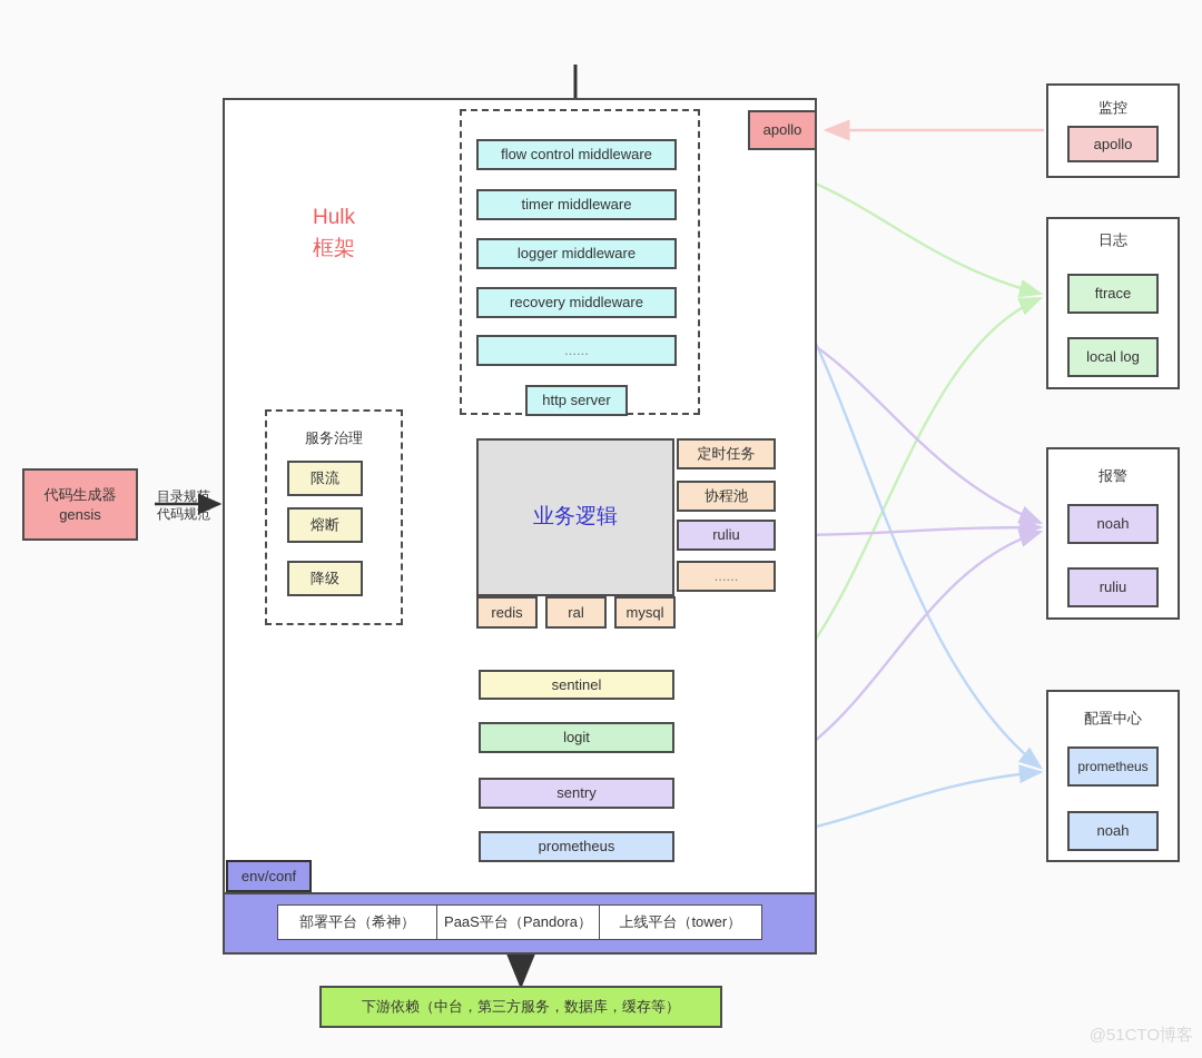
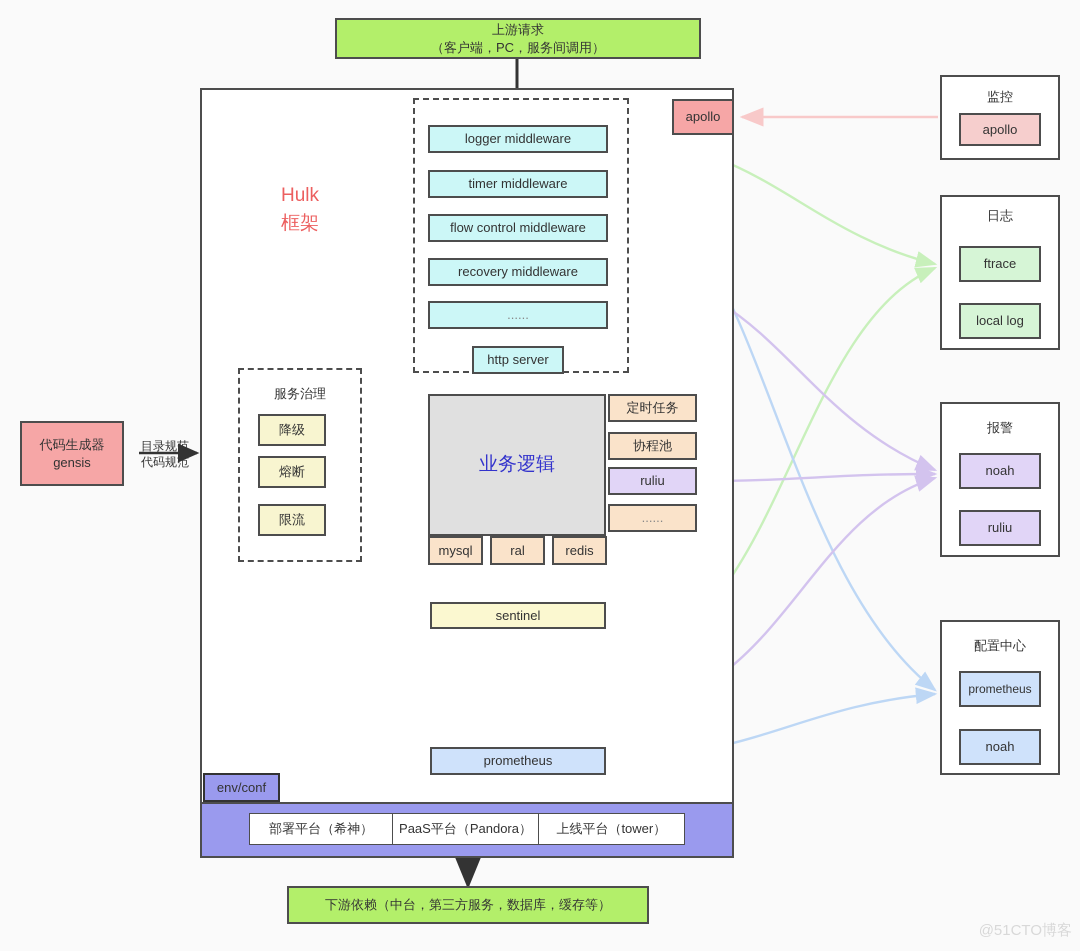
+ 上游请求
+ （客户端，PC，服务间调用）
  Hulk
  框架
  apollo
- flow control middleware
+ logger middleware
  timer middleware
- logger middleware
+ flow control middleware
  recovery middleware
  ......
  http server
  服务治理
- 限流
+ 降级
  熔断
- 降级
+ 限流
  业务逻辑
- redis
+ mysql
  ral
- mysql
+ redis
  定时任务
  协程池
  ruliu
  ......
  sentinel
- logit
- sentry
  prometheus
  env/conf
  部署平台（希神）
  PaaS平台（Pandora）
  上线平台（tower）
  代码生成器
  gensis
  目录规范
  代码规范
  监控
  apollo
  日志
  ftrace
  local log
  报警
  noah
  ruliu
  配置中心
  prometheus
  noah
  下游依赖（中台，第三方服务，数据库，缓存等）
  @51CTO博客
